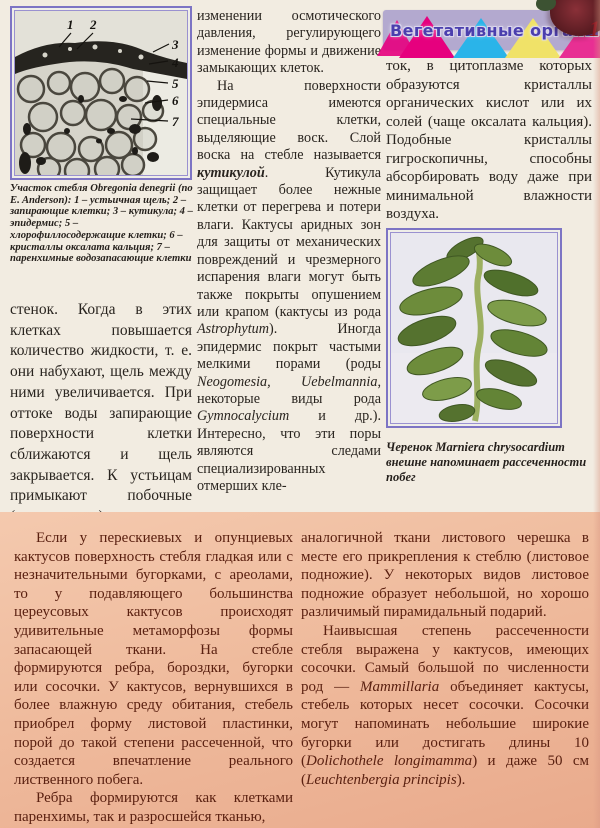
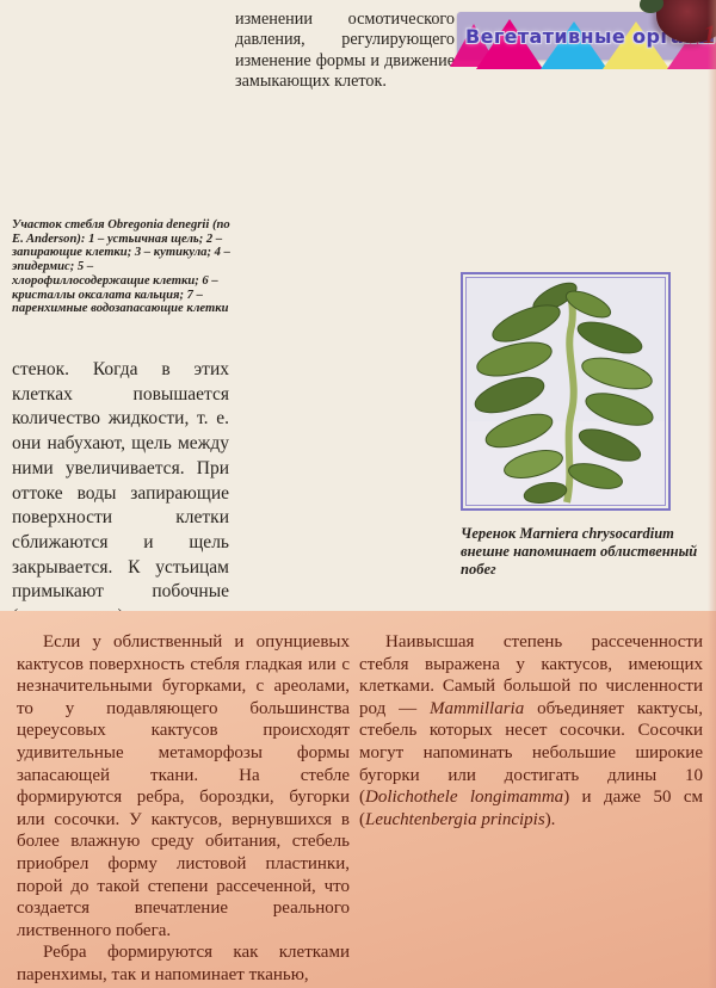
- 1
- 2
- 3
- 4
- 5
- 6
- 7
  Участок стебля Obregonia denegrii (по E. Anderson): 1 – устьичная щель; 2 – запирающие клетки; 3 – кутикула; 4 – эпидермис; 5 – хлорофиллосодержащие клетки; 6 – кристаллы оксалата кальция; 7 – паренхимные водозапасающие клетки
  стенок. Когда в этих клетках повышается количество жидкости, т. е. они набухают, щель между ними увеличивается. При оттоке воды запирающие поверхности клетки сближаются и щель закрывается. К устьицам примыкают побочные
  изменении осмотического давления, регулирующего изменение формы и движение замыкающих клеток.
- На поверхности эпидермиса имеются специальные клетки, выделяющие воск. Слой воска на стебле называется кутикулой. Кутикула защищает более нежные клетки от перегрева и потери влаги. Кактусы аридных зон для защиты от механических повреждений и чрезмерного испарения влаги могут быть также покрыты опушением или крапом (кактусы из рода Astrophytum). Иногда эпидермис покрыт частыми мелкими порами (роды Neogomesia, Uebelmannia, некоторые виды рода Gymnocalycium и др.). Интересно, что эти поры являются следами специализированных отмерших кле-
- ток, в цитоплазме которых образуются кристаллы органических кислот или их солей (чаще оксалата кальция). Подобные кристаллы гигроскопичны, способны абсорбировать воду даже при минимальной влажности воздуха.
  Вегетативные орг
- Черенок Marniera chrysocardium внешне напоминает рассеченности побег
+ Черенок Marniera chrysocardium внешне напоминает облиственный побег
- Если у перескиевых и опунциевых кактусов поверхность стебля гладкая или с незначительными бугорками, с ареолами, то у подавляющего большинства цереусовых кактусов происходят удивительные метаморфозы формы запасающей ткани. На стебле формируются ребра, бороздки, бугорки или сосочки. У кактусов, вернувшихся в более влажную среду обитания, стебель приобрел форму листовой пластинки, порой до такой степени рассеченной, что создается впечатление реального лиственного побега.
+ Если у облиственный и опунциевых кактусов поверхность стебля гладкая или с незначительными бугорками, с ареолами, то у подавляющего большинства цереусовых кактусов происходят удивительные метаморфозы формы запасающей ткани. На стебле формируются ребра, бороздки, бугорки или сосочки. У кактусов, вернувшихся в более влажную среду обитания, стебель приобрел форму листовой пластинки, порой до такой степени рассеченной, что создается впечатление реального лиственного побега.
- Ребра формируются как клетками паренхимы, так и разросшейся тканью,
+ Ребра формируются как клетками паренхимы, так и напоминает тканью,
- аналогичной ткани листового черешка в месте его прикрепления к стеблю (листовое подножие). У некоторых видов листовое подножие образует небольшой, но хорошо различимый пирамидальный подарий.
- Наивысшая степень рассеченности стебля выражена у кактусов, имеющих сосочки. Самый большой по численности род — Mammillaria объединяет кактусы, стебель которых несет сосочки. Сосочки могут напоминать небольшие широкие бугорки или достигать длины 10 (Dolichothele longimamma) и даже 50 см (Leuchtenbergia principis).
+ Наивысшая степень рассеченности стебля выражена у кактусов, имеющих клетками. Самый большой по численности род — Mammillaria объединяет кактусы, стебель которых несет сосочки. Сосочки могут напоминать небольшие широкие бугорки или достигать длины 10 (Dolichothele longimamma) и даже 50 см (Leuchtenbergia principis).
